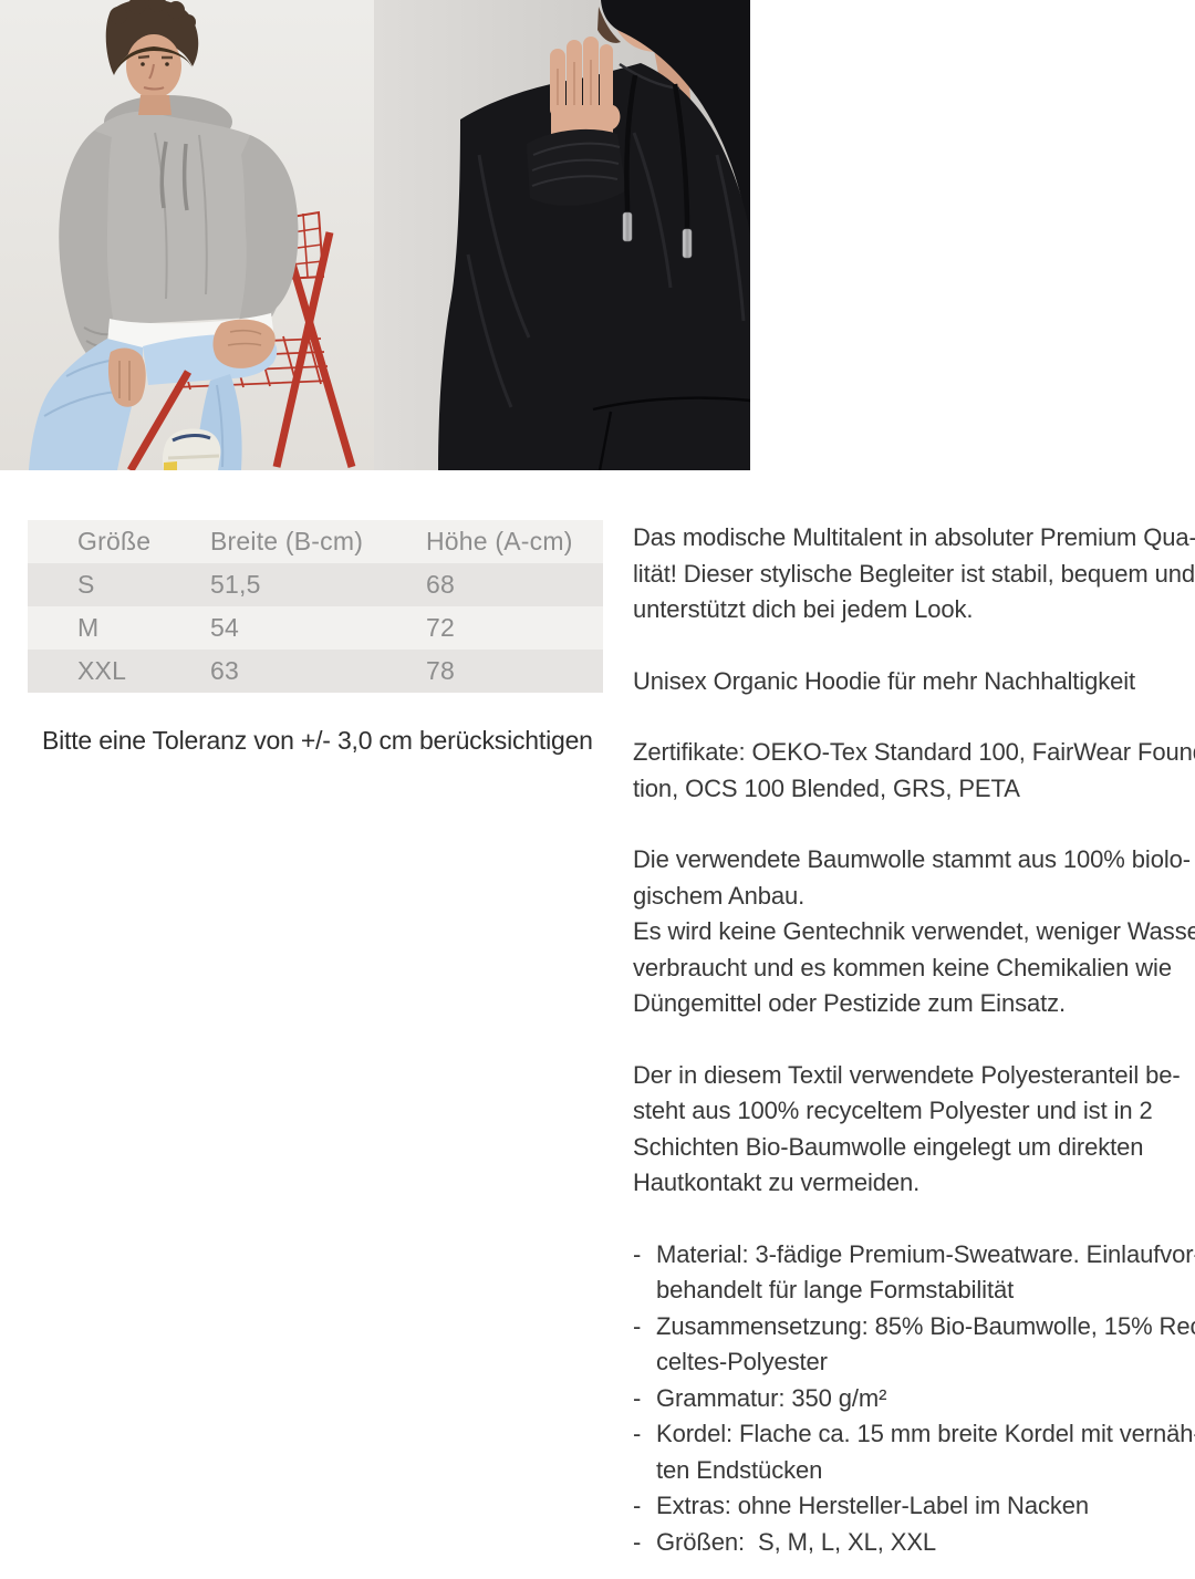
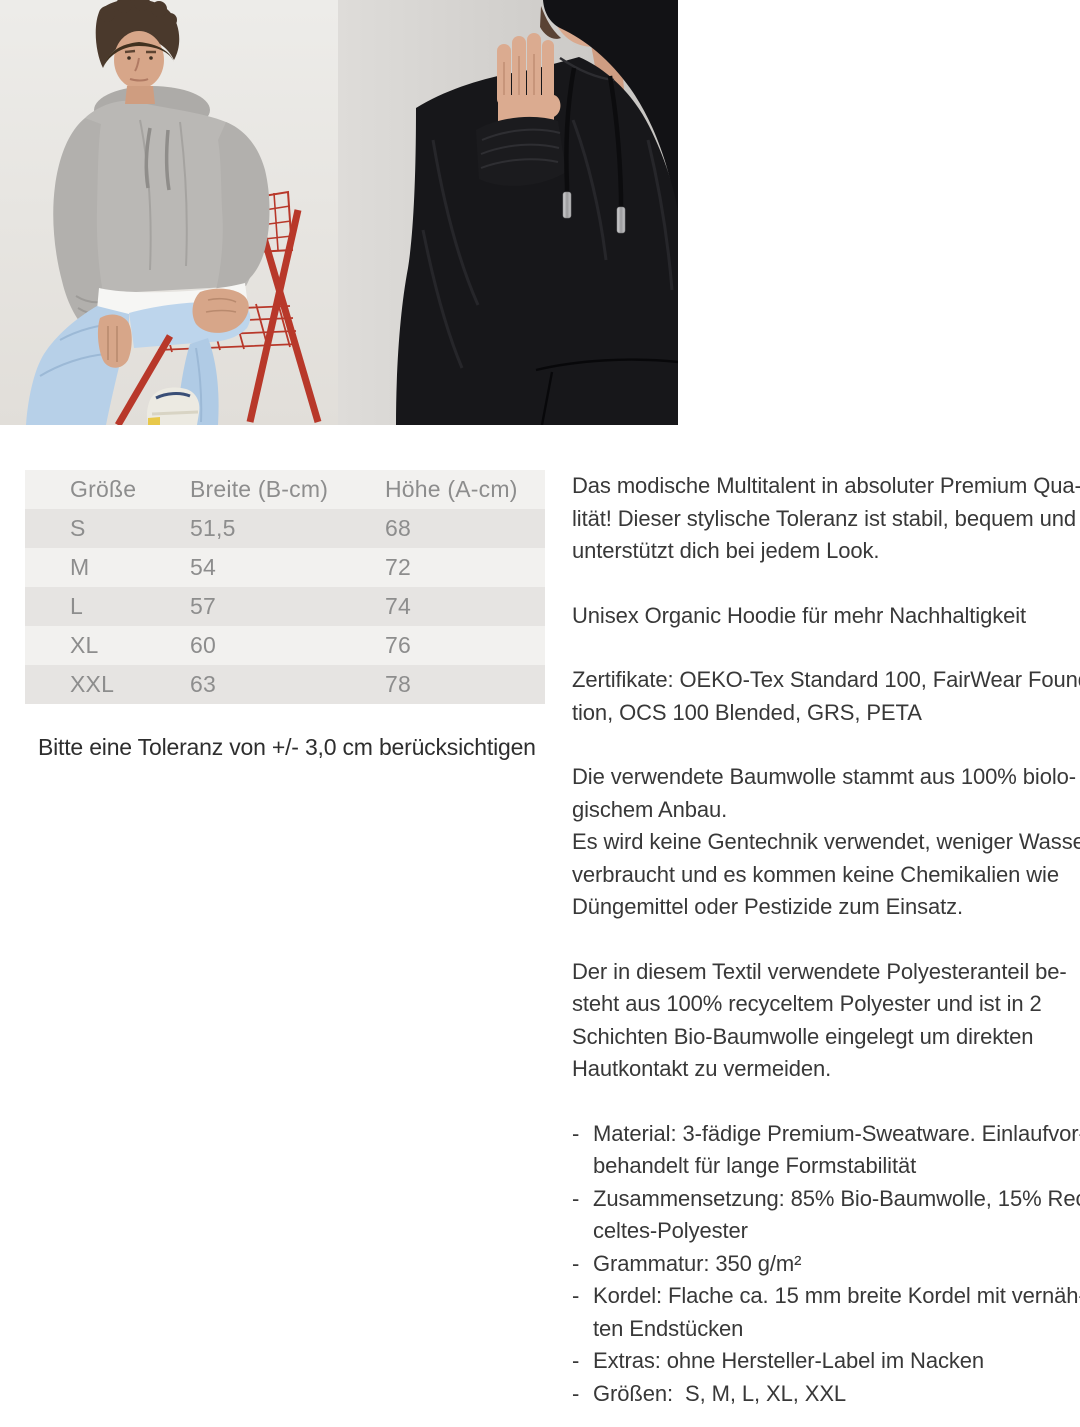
  Größe	Breite (B-cm)	Höhe (A-cm)
  S	51,5	68
  M	54	72
+ L	57	74
+ XL	60	76
  XXL	63	78
  Bitte eine Toleranz von +/- 3,0 cm berücksichtigen
  Das modische Multitalent in absoluter Premium Qua-
- lität! Dieser stylische Begleiter ist stabil, bequem und
+ lität! Dieser stylische Toleranz ist stabil, bequem und
  unterstützt dich bei jedem Look.
  Unisex Organic Hoodie für mehr Nachhaltigkeit
  Zertifikate: OEKO-Tex Standard 100, FairWear Foun
  tion, OCS 100 Blended, GRS, PETA
  Die verwendete Baumwolle stammt aus 100% biolo-
  gischem Anbau.
  Es wird keine Gentechnik verwendet, weniger Wasse
  verbraucht und es kommen keine Chemikalien wie
  Düngemittel oder Pestizide zum Einsatz.
  Der in diesem Textil verwendete Polyesteranteil be-
  steht aus 100% recyceltem Polyester und ist in 2
  Schichten Bio-Baumwolle eingelegt um direkten
  Hautkontakt zu vermeiden.
  -
  Material: 3-fädige Premium-Sweatware. Einlaufvor
  behandelt für lange Formstabilität
  -
  Zusammensetzung: 85% Bio-Baumwolle, 15% Re
  celtes-Polyester
  -
  Grammatur: 350 g/m²
  -
  Kordel: Flache ca. 15 mm breite Kordel mit vernäh
  ten Endstücken
  -
  Extras: ohne Hersteller-Label im Nacken
  -
  Größen: S, M, L, XL, XXL
